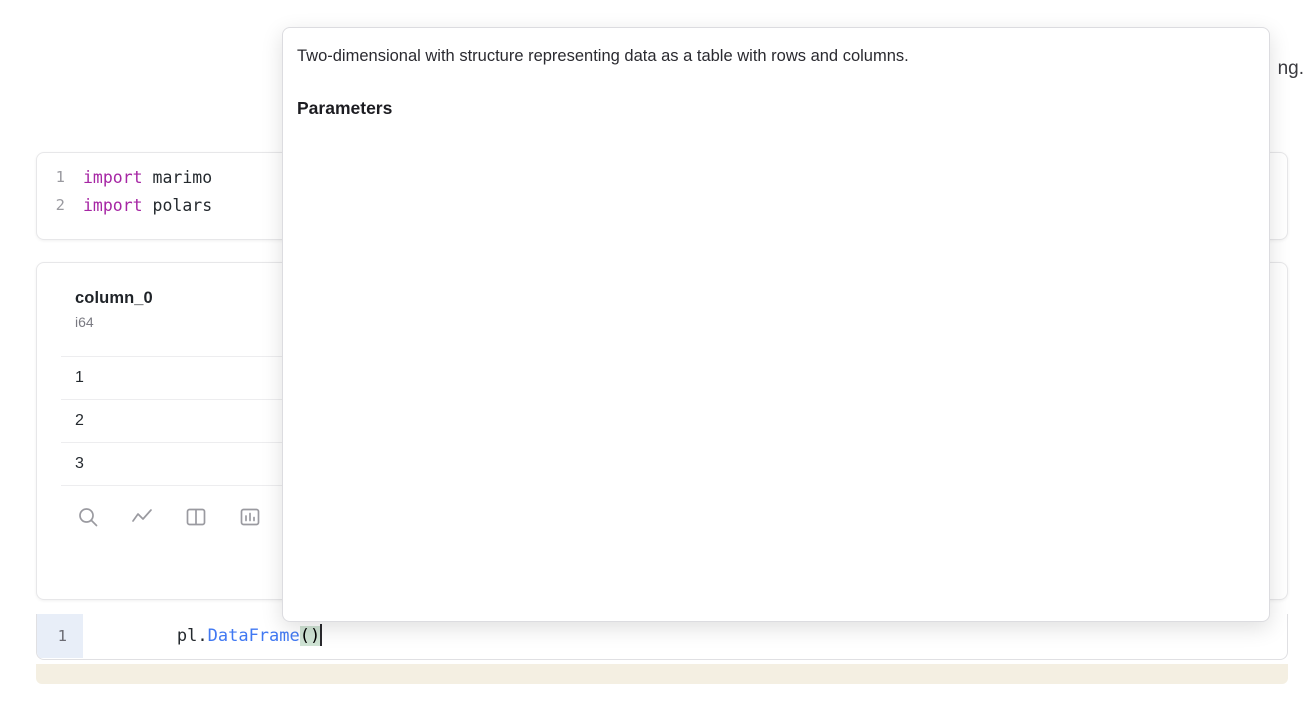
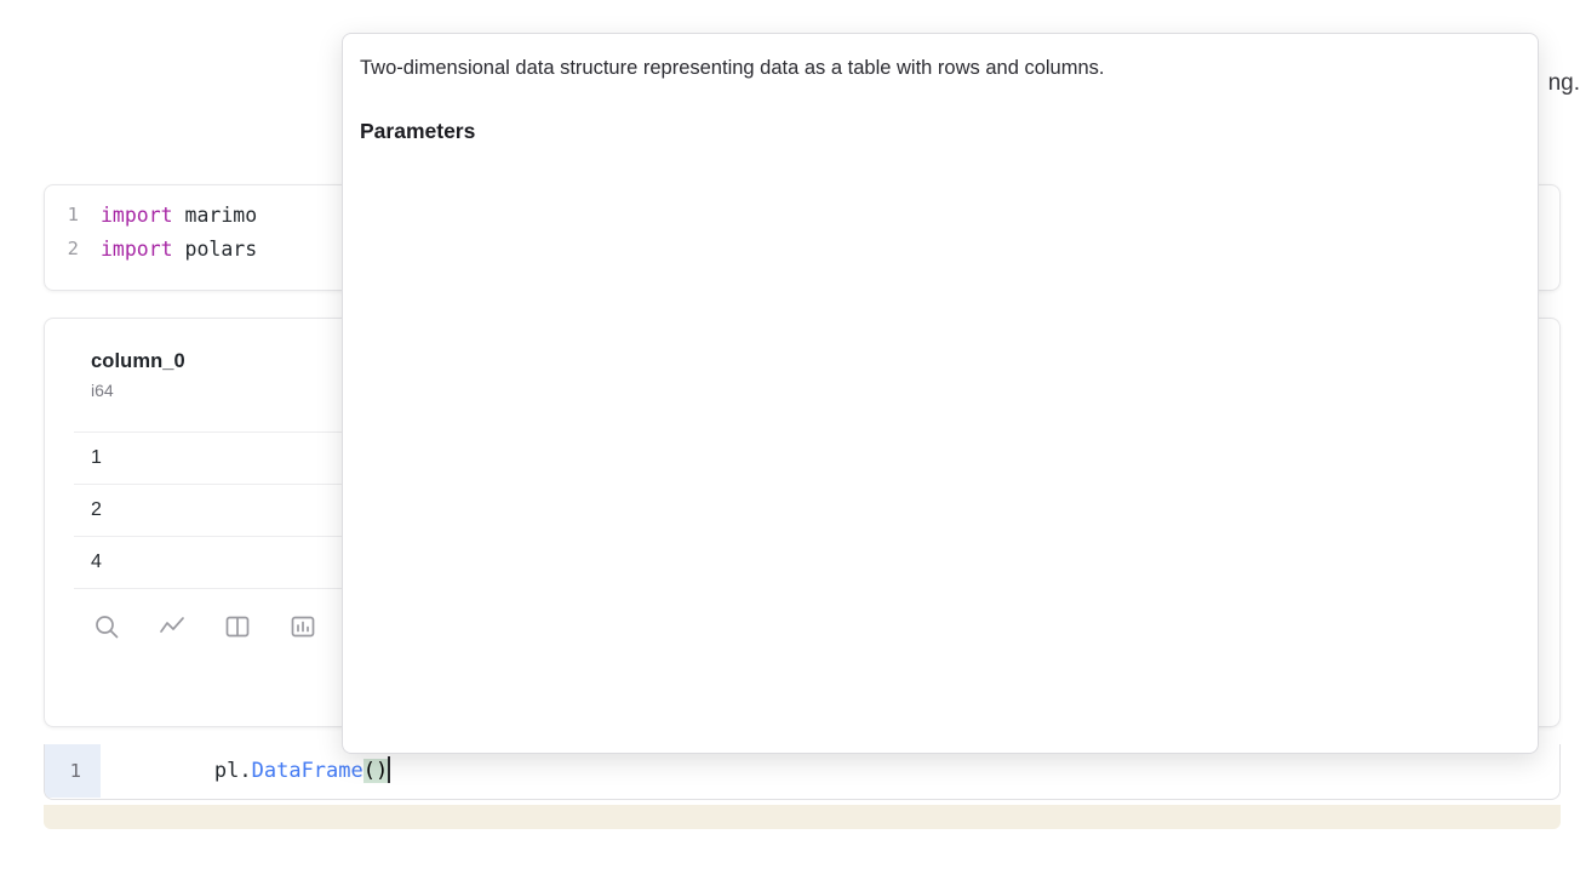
  ng.
  1
  import
  marimo
  2
  import
  polars
  column_0
  i64
  1
  2
- 3
+ 4
  1
  pl.DataFrame()
- Two-dimensional with structure representing data as a table with rows and columns.
+ Two-dimensional data structure representing data as a table with rows and columns.
  Parameters
